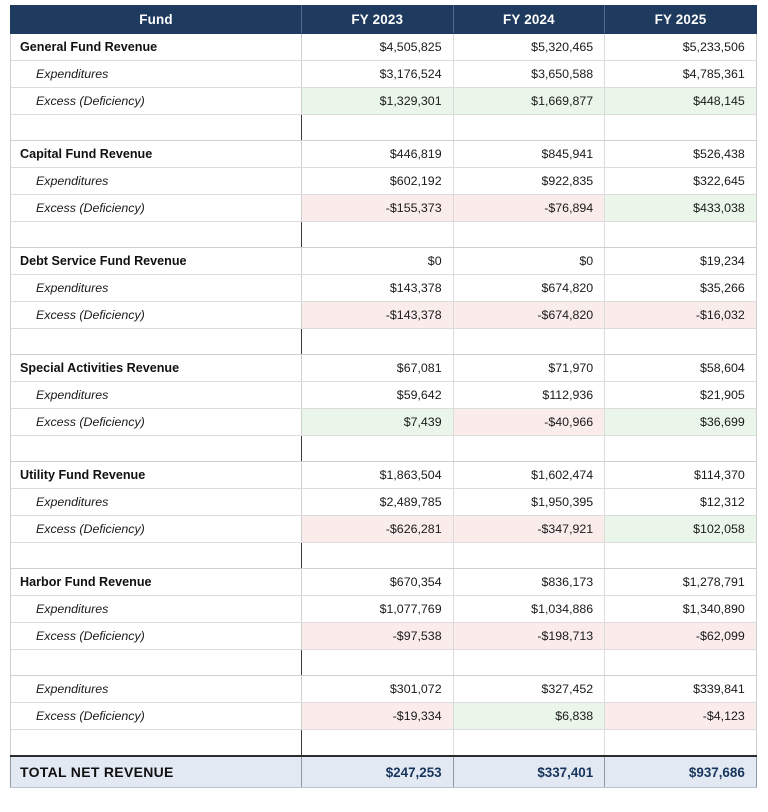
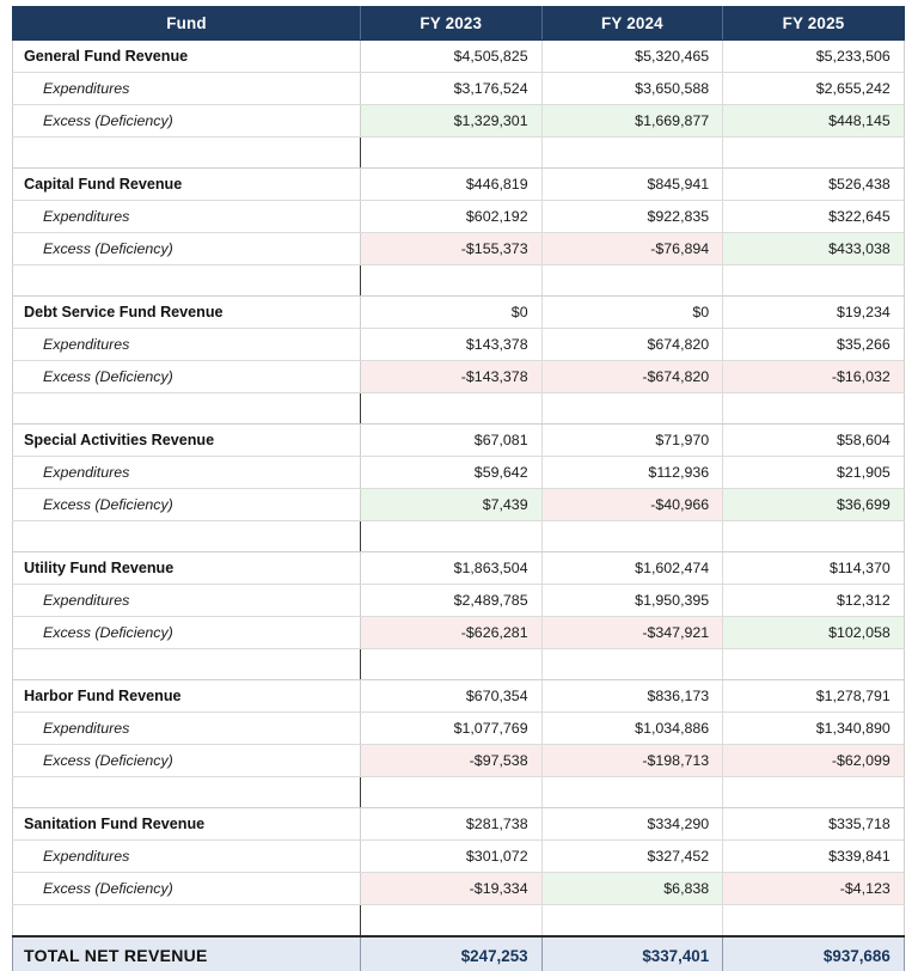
  Fund	FY 2023	FY 2024	FY 2025
  General Fund Revenue	$4,505,825	$5,320,465	$5,233,506
- Expenditures	$3,176,524	$3,650,588	$4,785,361
+ Expenditures	$3,176,524	$3,650,588	$2,655,242
  Excess (Deficiency)	$1,329,301	$1,669,877	$448,145
  Capital Fund Revenue	$446,819	$845,941	$526,438
  Expenditures	$602,192	$922,835	$322,645
  Excess (Deficiency)	-$155,373	-$76,894	$433,038
  Debt Service Fund Revenue	$0	$0	$19,234
  Expenditures	$143,378	$674,820	$35,266
  Excess (Deficiency)	-$143,378	-$674,820	-$16,032
  Special Activities Revenue	$67,081	$71,970	$58,604
  Expenditures	$59,642	$112,936	$21,905
  Excess (Deficiency)	$7,439	-$40,966	$36,699
  Utility Fund Revenue	$1,863,504	$1,602,474	$114,370
  Expenditures	$2,489,785	$1,950,395	$12,312
  Excess (Deficiency)	-$626,281	-$347,921	$102,058
  Harbor Fund Revenue	$670,354	$836,173	$1,278,791
  Expenditures	$1,077,769	$1,034,886	$1,340,890
  Excess (Deficiency)	-$97,538	-$198,713	-$62,099
+ Sanitation Fund Revenue	$281,738	$334,290	$335,718
  Expenditures	$301,072	$327,452	$339,841
  Excess (Deficiency)	-$19,334	$6,838	-$4,123
  TOTAL NET REVENUE	$247,253	$337,401	$937,686
